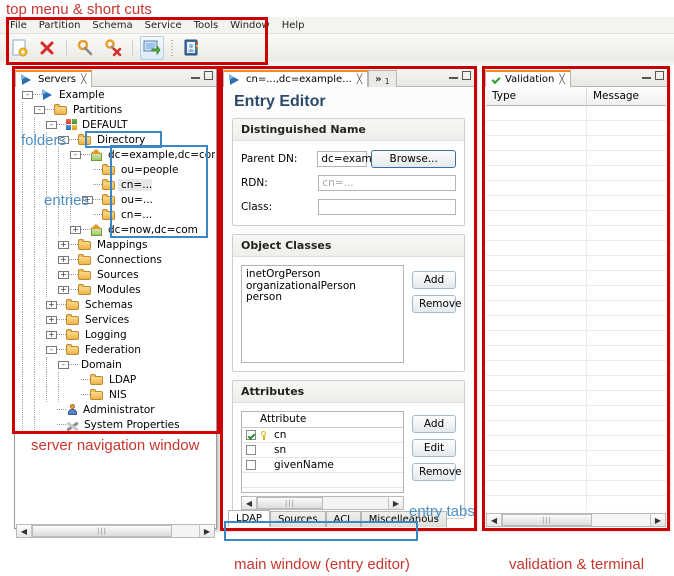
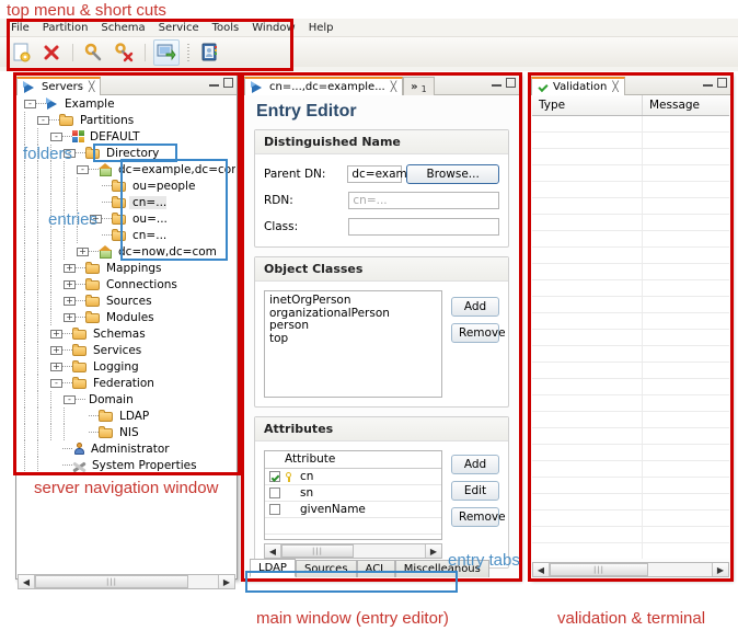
  top menu & short cuts
  File
  Partition
  Schema
  Service
  Tools
  Window
  Help
  Servers
  ╳
  -
  Example
  -
  Partitions
  -
  DEFAULT
  -
  Directory
  -
  dc=example,dc=co
  ou=people
  cn=...
  +
  ou=...
  cn=...
  +
  dc=now,dc=com
  +
  Mappings
  +
  Connections
  +
  Sources
  +
  Modules
  +
  Schemas
  +
  Services
  +
  Logging
  -
  Federation
  -
  Domain
  LDAP
  NIS
  Administrator
  System Properties
  ◀
  |||
  ▶
  server navigation window
  folders
  entries
  cn=...,dc=example...
  ╳
  »
  1
  Entry Editor
  Distinguished Name
  Parent DN:
  dc=exam
  Browse...
  RDN:
  cn=...
  Class:
  Object Classes
  inetOrgPerson
  organizationalPerson
  person
+ top
  Add
  Remove
  Attributes
  Attribute
  cn
  sn
  givenName
  ◀
  |||
  ▶
  Add
  Edit
  Remove
  LDAP
  Sources
  ACL
  Miscelleanous
  entry tabs
  main window (entry editor)
  Validation
  ╳
  Type	Message
  ◀
  |||
  ▶
  validation & terminal
